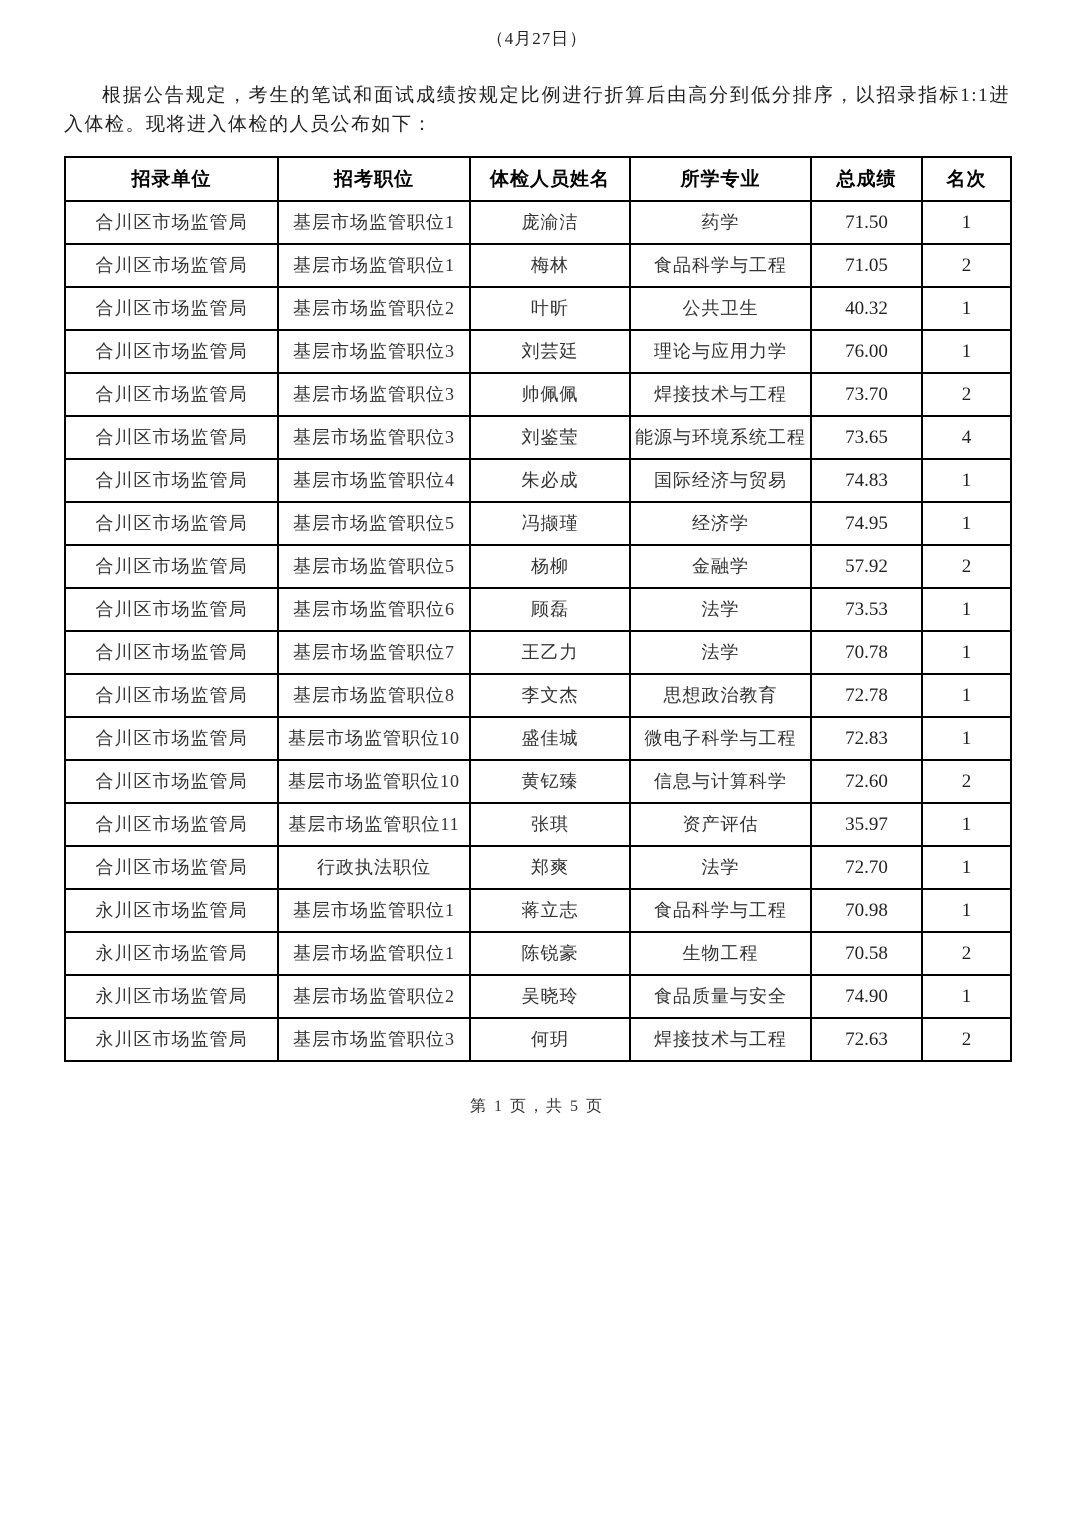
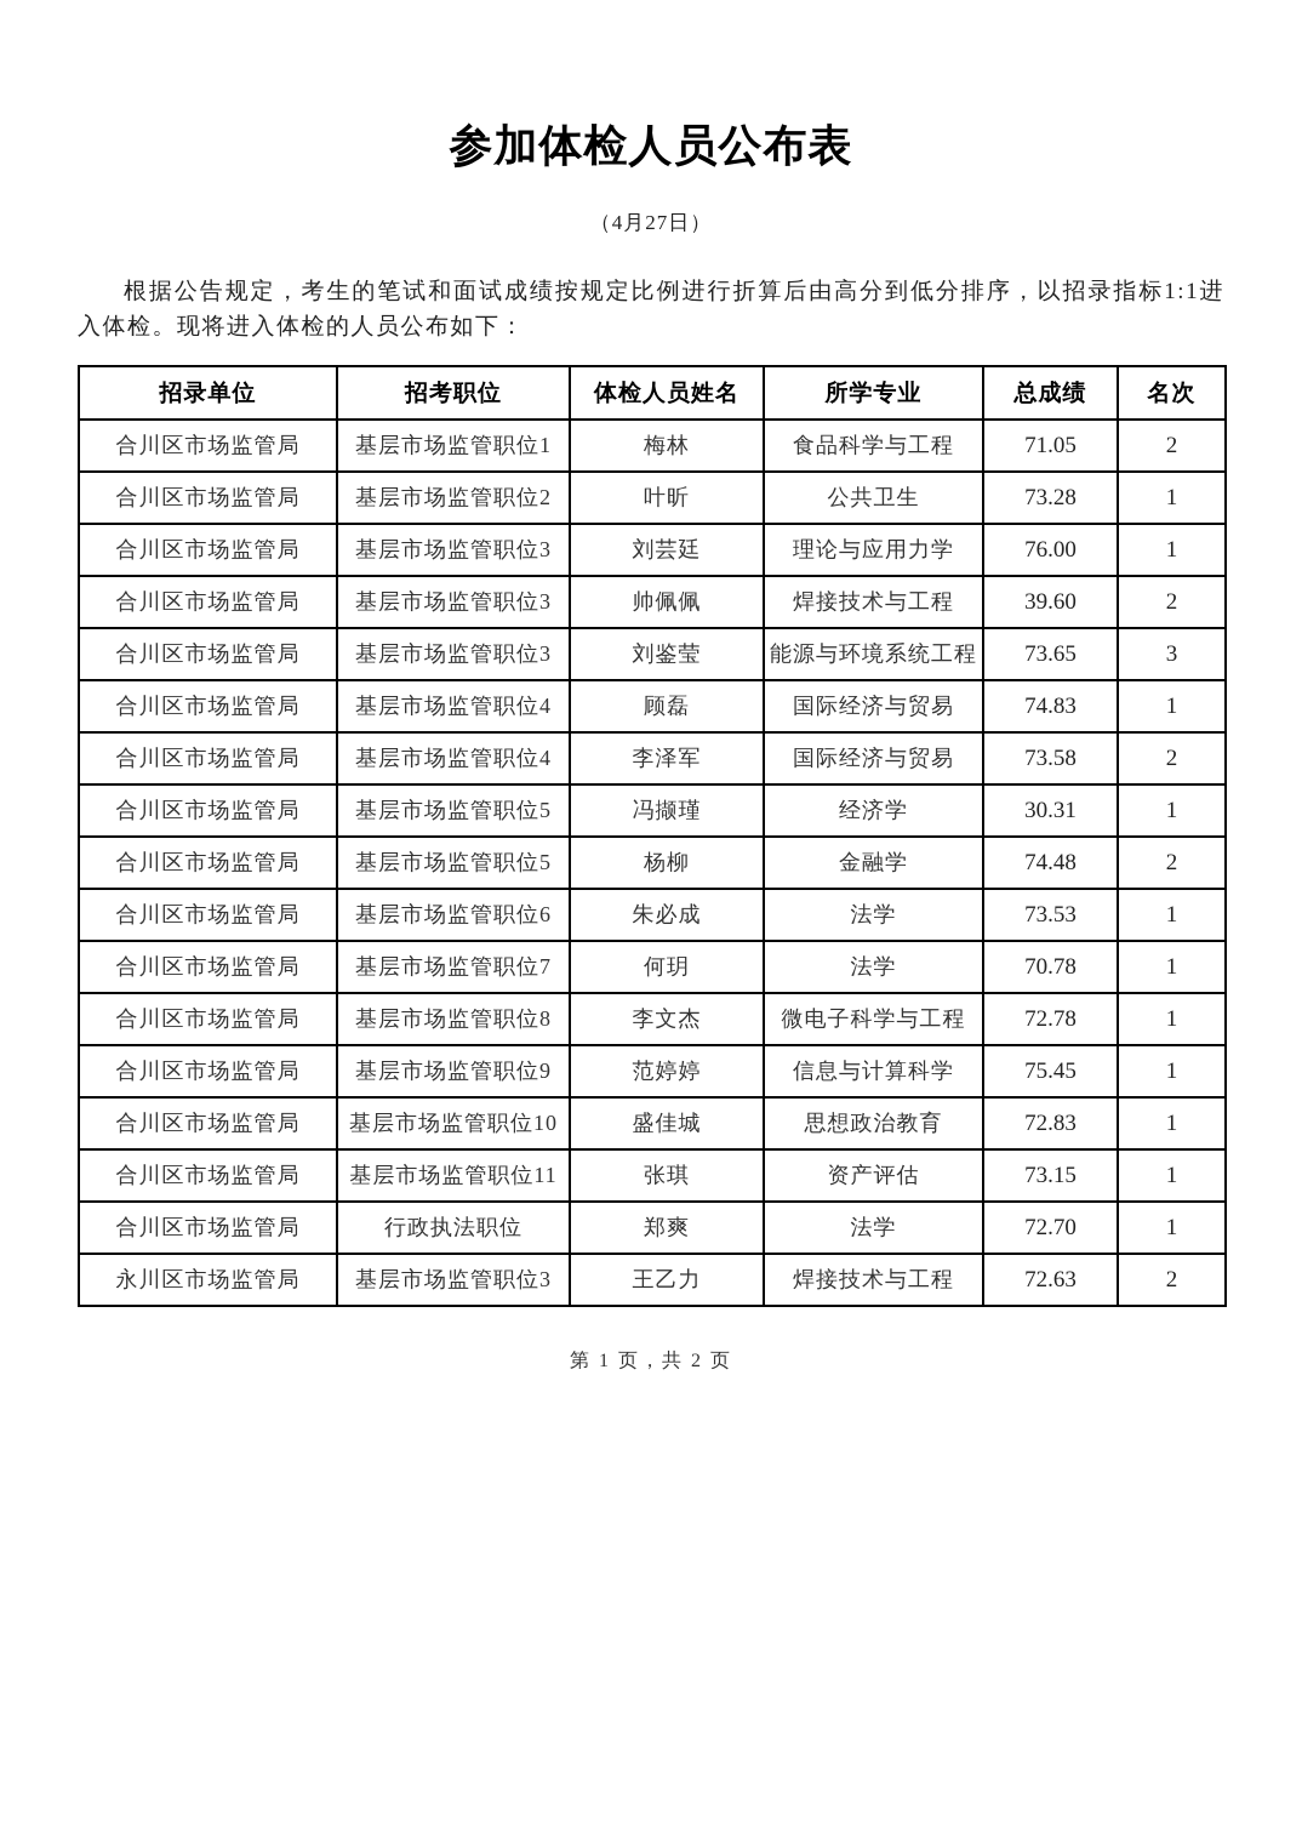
+ 参加体检人员公布表
  （4月27日）
  根据公告规定，考生的笔试和面试成绩按规定比例进行折算后由高分到低分排序，以招录指标1:1进入体检。现将进入体检的人员公布如下：
  招录单位	招考职位	体检人员姓名	所学专业	总成绩	名次
- 合川区市场监管局	基层市场监管职位1	庞渝洁	药学	71.50	1
  合川区市场监管局	基层市场监管职位1	梅林	食品科学与工程	71.05	2
- 合川区市场监管局	基层市场监管职位2	叶昕	公共卫生	40.32	1
+ 合川区市场监管局	基层市场监管职位2	叶昕	公共卫生	73.28	1
  合川区市场监管局	基层市场监管职位3	刘芸廷	理论与应用力学	76.00	1
- 合川区市场监管局	基层市场监管职位3	帅佩佩	焊接技术与工程	73.70	2
+ 合川区市场监管局	基层市场监管职位3	帅佩佩	焊接技术与工程	39.60	2
- 合川区市场监管局	基层市场监管职位3	刘鉴莹	能源与环境系统工程	73.65	4
+ 合川区市场监管局	基层市场监管职位3	刘鉴莹	能源与环境系统工程	73.65	3
- 合川区市场监管局	基层市场监管职位4	朱必成	国际经济与贸易	74.83	1
+ 合川区市场监管局	基层市场监管职位4	顾磊	国际经济与贸易	74.83	1
+ 合川区市场监管局	基层市场监管职位4	李泽军	国际经济与贸易	73.58	2
- 合川区市场监管局	基层市场监管职位5	冯撷瑾	经济学	74.95	1
+ 合川区市场监管局	基层市场监管职位5	冯撷瑾	经济学	30.31	1
- 合川区市场监管局	基层市场监管职位5	杨柳	金融学	57.92	2
+ 合川区市场监管局	基层市场监管职位5	杨柳	金融学	74.48	2
- 合川区市场监管局	基层市场监管职位6	顾磊	法学	73.53	1
+ 合川区市场监管局	基层市场监管职位6	朱必成	法学	73.53	1
- 合川区市场监管局	基层市场监管职位7	王乙力	法学	70.78	1
+ 合川区市场监管局	基层市场监管职位7	何玥	法学	70.78	1
- 合川区市场监管局	基层市场监管职位8	李文杰	思想政治教育	72.78	1
+ 合川区市场监管局	基层市场监管职位8	李文杰	微电子科学与工程	72.78	1
+ 合川区市场监管局	基层市场监管职位9	范婷婷	信息与计算科学	75.45	1
- 合川区市场监管局	基层市场监管职位10	盛佳城	微电子科学与工程	72.83	1
+ 合川区市场监管局	基层市场监管职位10	盛佳城	思想政治教育	72.83	1
- 合川区市场监管局	基层市场监管职位10	黄钇臻	信息与计算科学	72.60	2
- 合川区市场监管局	基层市场监管职位11	张琪	资产评估	35.97	1
+ 合川区市场监管局	基层市场监管职位11	张琪	资产评估	73.15	1
  合川区市场监管局	行政执法职位	郑爽	法学	72.70	1
- 永川区市场监管局	基层市场监管职位1	蒋立志	食品科学与工程	70.98	1
- 永川区市场监管局	基层市场监管职位1	陈锐豪	生物工程	70.58	2
- 永川区市场监管局	基层市场监管职位2	吴晓玲	食品质量与安全	74.90	1
- 永川区市场监管局	基层市场监管职位3	何玥	焊接技术与工程	72.63	2
+ 永川区市场监管局	基层市场监管职位3	王乙力	焊接技术与工程	72.63	2
- 第 1 页，共 5 页
+ 第 1 页，共 2 页
